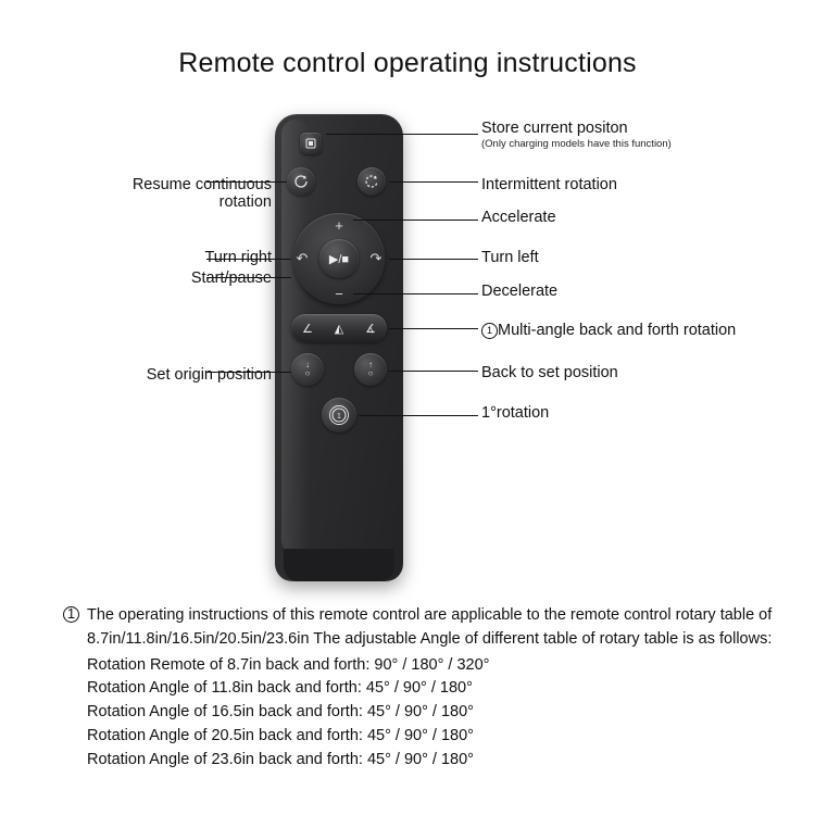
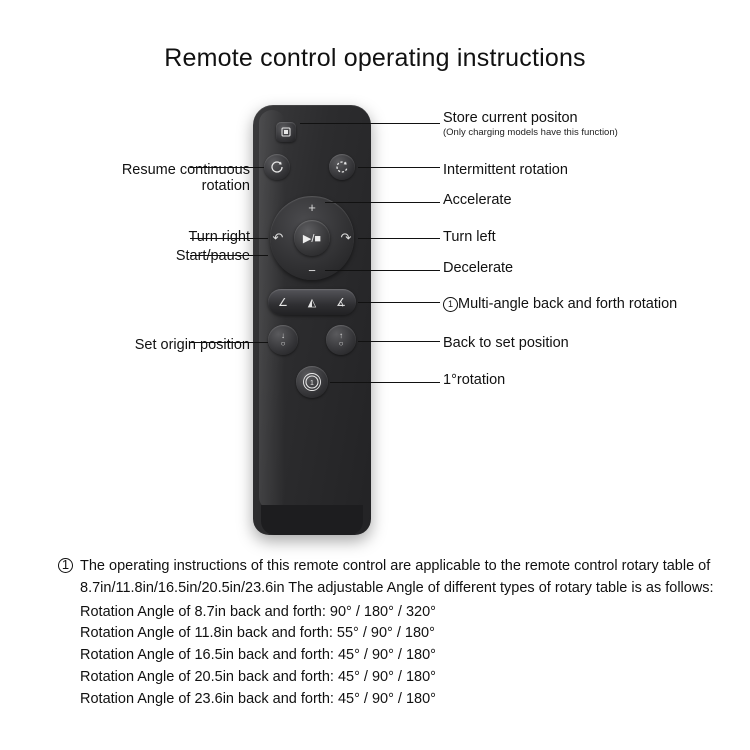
  Remote control operating instructions
  +
  −
  ↶
  ↷
  ▶/■
  ∠
  ◭
  ∡
  ↓
  ○
  ↑
  ○
  Store current positon
  (Only charging models have this function)
  Intermittent rotation
  Accelerate
  Turn left
  Decelerate
  1 Multi-angle back and forth rotation
  Back to set position
  1°rotation
  Resume continuous
  rotation
  Turn right
  Start/pause
  Set origin position
  1
- The operating instructions of this remote control are applicable to the remote control rotary table of 8.7in/11.8in/16.5in/20.5in/23.6in The adjustable Angle of different table of rotary table is as follows:
+ The operating instructions of this remote control are applicable to the remote control rotary table of 8.7in/11.8in/16.5in/20.5in/23.6in The adjustable Angle of different types of rotary table is as follows:
- Rotation Remote of 8.7in back and forth: 90° / 180° / 320°
+ Rotation Angle of 8.7in back and forth: 90° / 180° / 320°
- Rotation Angle of 11.8in back and forth: 45° / 90° / 180°
+ Rotation Angle of 11.8in back and forth: 55° / 90° / 180°
  Rotation Angle of 16.5in back and forth: 45° / 90° / 180°
  Rotation Angle of 20.5in back and forth: 45° / 90° / 180°
  Rotation Angle of 23.6in back and forth: 45° / 90° / 180°
